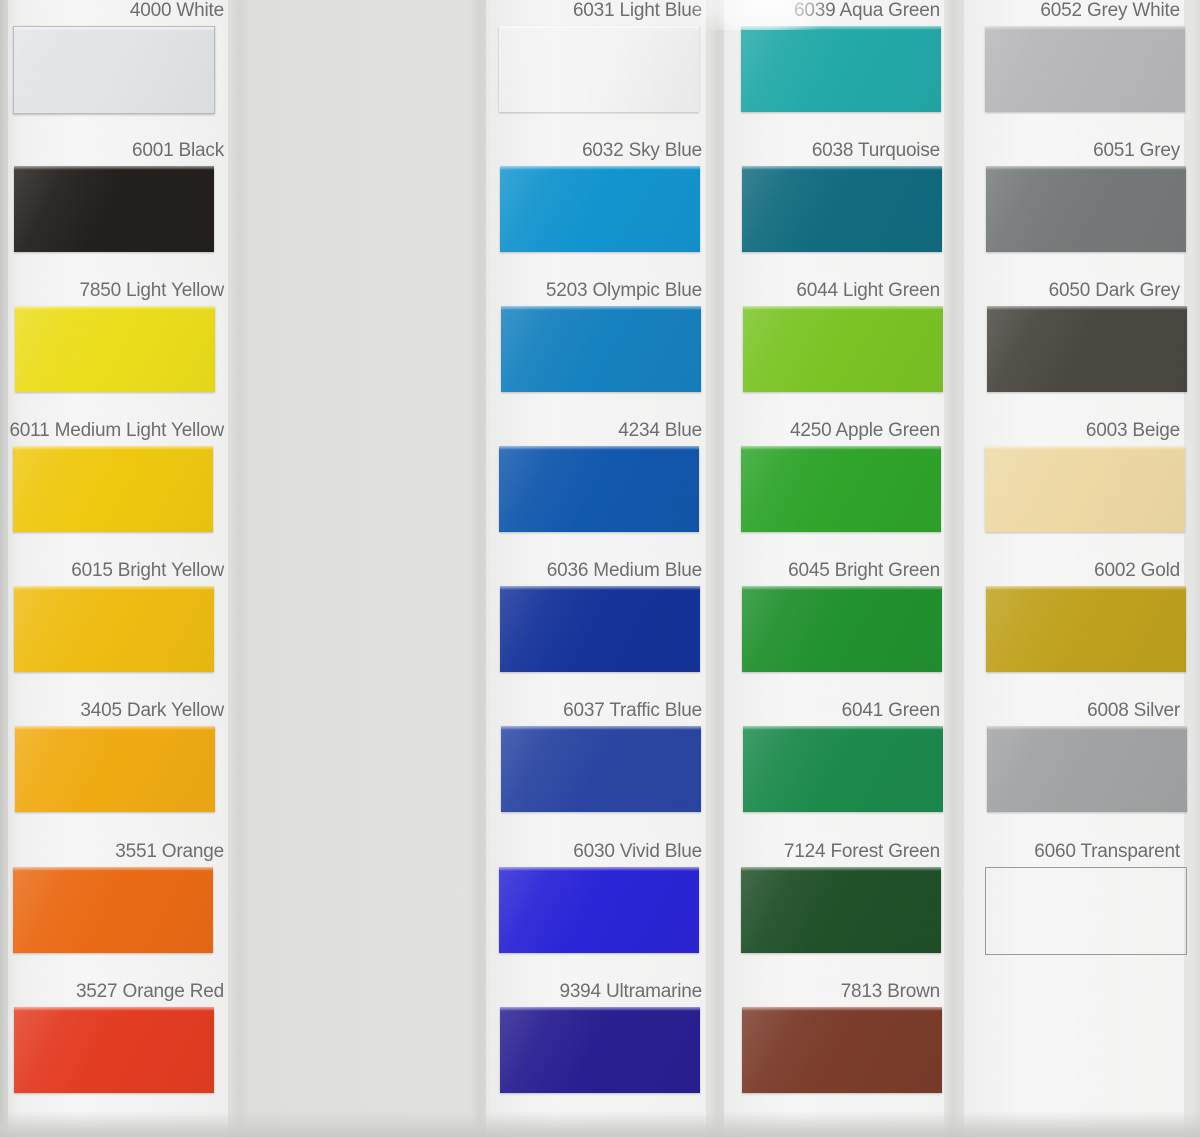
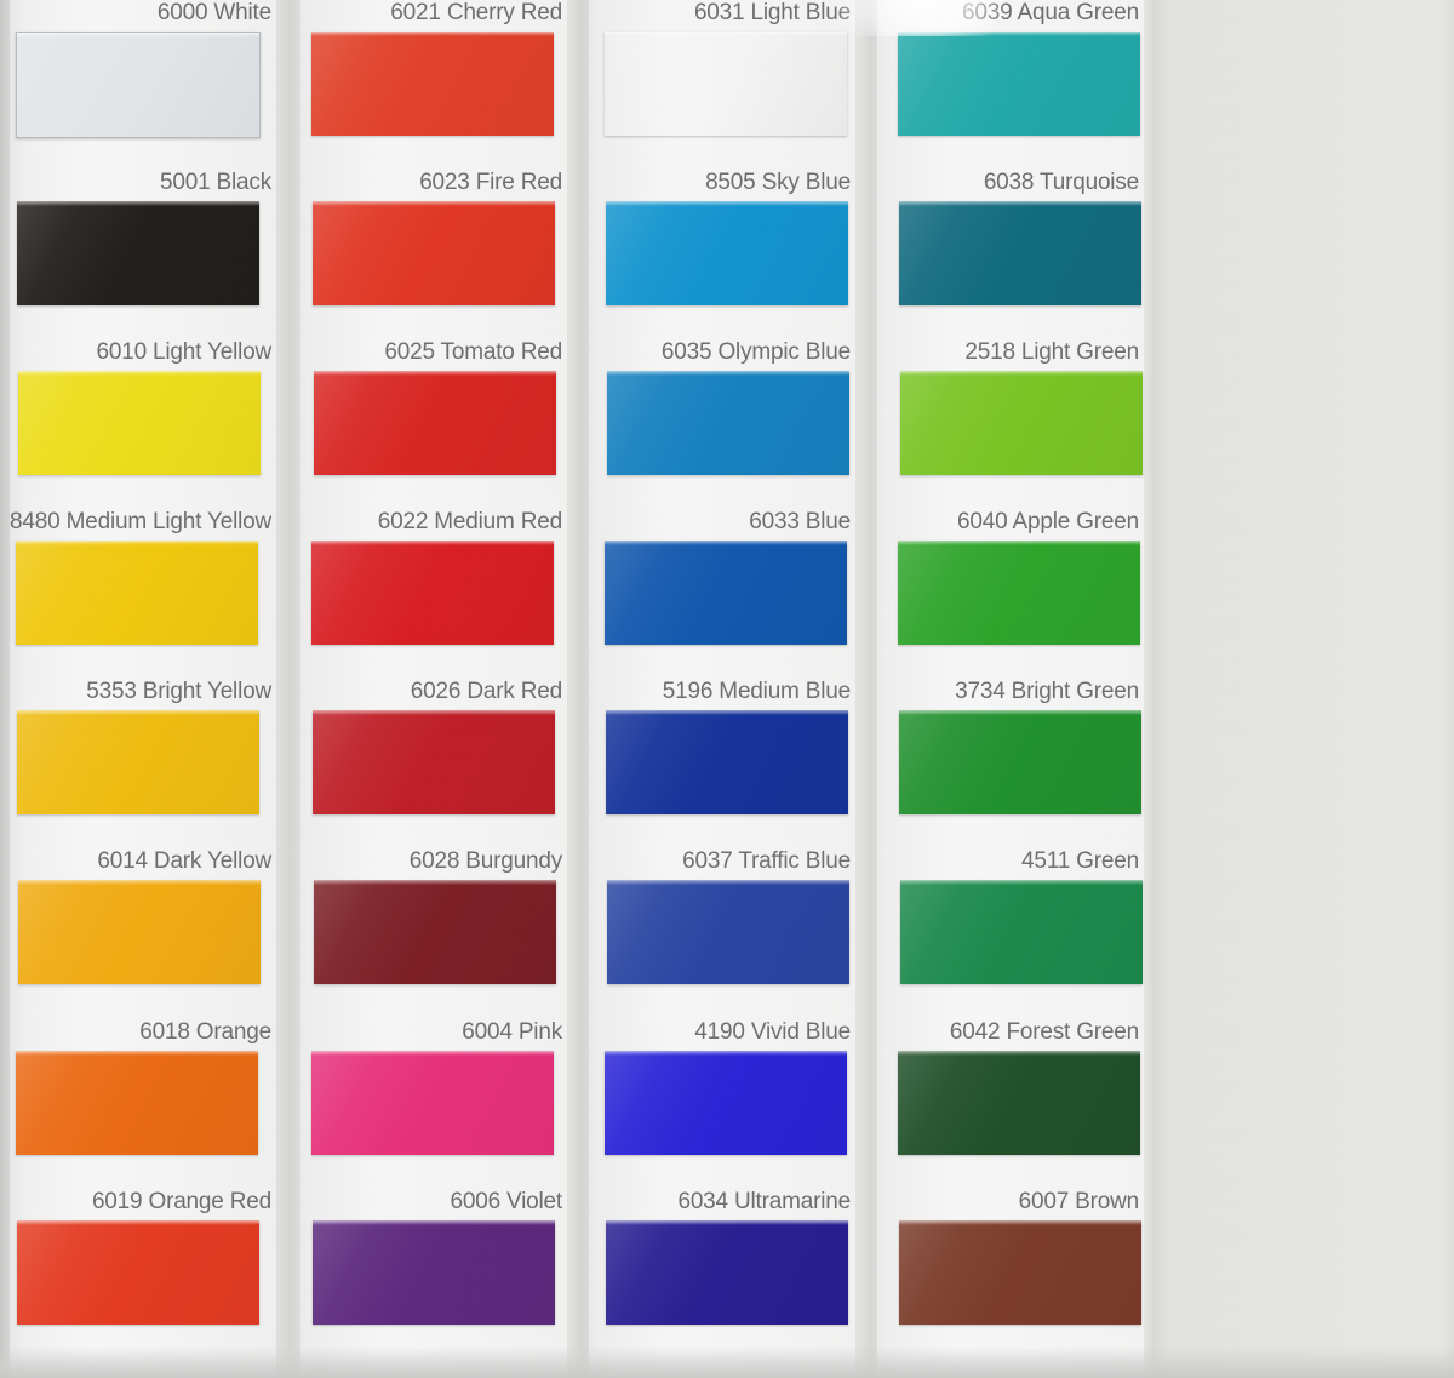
- 4000 White
+ 6000 White
- 6001 Black
+ 5001 Black
- 7850 Light Yellow
+ 6010 Light Yellow
- 6011 Medium Light Yellow
+ 8480 Medium Light Yellow
- 6015 Bright Yellow
+ 5353 Bright Yellow
- 3405 Dark Yellow
+ 6014 Dark Yellow
- 3551 Orange
+ 6018 Orange
- 3527 Orange Red
+ 6019 Orange Red
+ 6021 Cherry Red
+ 6023 Fire Red
+ 6025 Tomato Red
+ 6022 Medium Red
+ 6026 Dark Red
+ 6028 Burgundy
+ 6004 Pink
+ 6006 Violet
  6031 Light Blu
- 6032 Sky Blue
+ 8505 Sky Blue
- 5203 Olympic Blue
+ 6035 Olympic Blue
- 4234 Blue
+ 6033 Blue
- 6036 Medium Blue
+ 5196 Medium Blue
  6037 Traffic Blue
- 6030 Vivid Blue
+ 4190 Vivid Blue
- 9394 Ultramarine
+ 6034 Ultramarine
  9 Aqua Green
  6038 Turquoise
- 6044 Light Green
+ 2518 Light Green
- 4250 Apple Green
+ 6040 Apple Green
- 6045 Bright Green
+ 3734 Bright Green
- 6041 Green
+ 4511 Green
- 7124 Forest Green
+ 6042 Forest Green
- 7813 Brown
+ 6007 Brown
- 6052 Grey White
- 6051 Grey
- 6050 Dark Grey
- 6003 Beige
- 6002 Gold
- 6008 Silver
- 6060 Transparent
